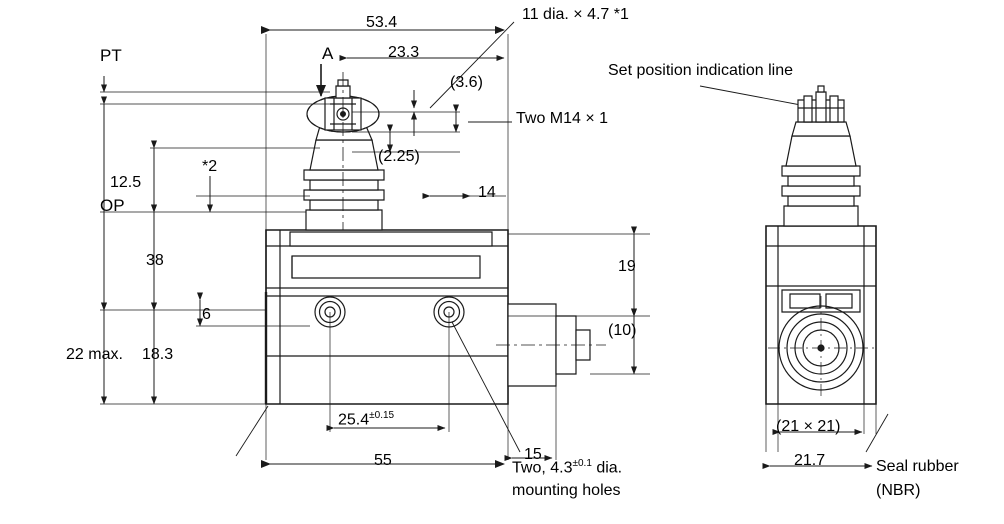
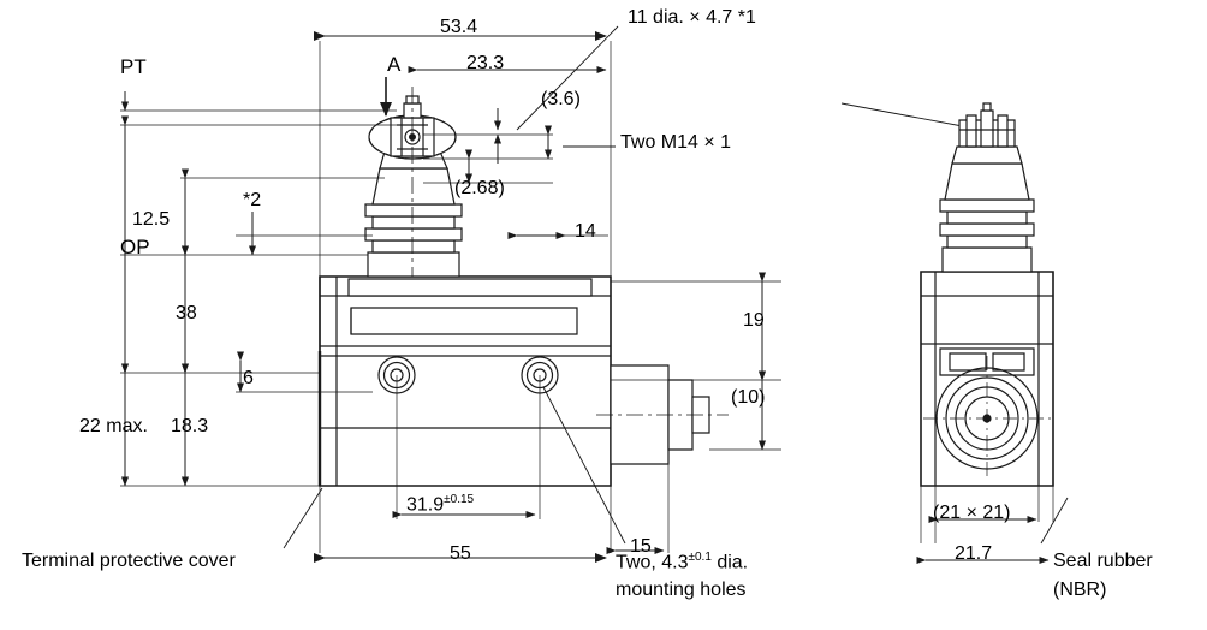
  PT
  OP
  53.4
  23.3
  A
  (3.6)
- (2.25)
+ (2.68)
  11 dia. × 4.7 *1
  Two M14 × 1
  14
  12.5
  *2
  38
  6
  18.3
  22 max.
  19
  (10)
- 25.4±0.15
+ 31.9±0.15
  15
  55
+ Terminal protective cover
  Two, 4.3±0.1 dia.
  mounting holes
- Set position indication line
  (21 × 21)
  21.7
  Seal rubber
  (NBR)
